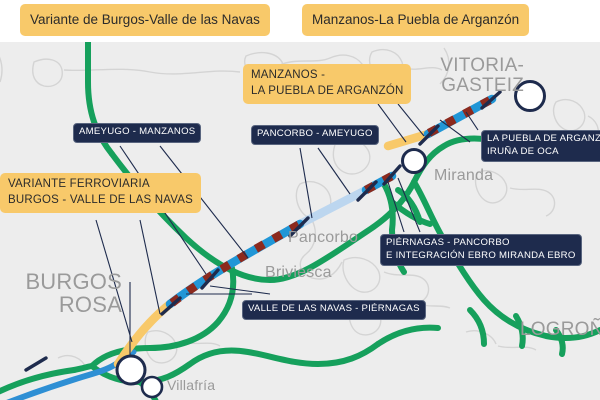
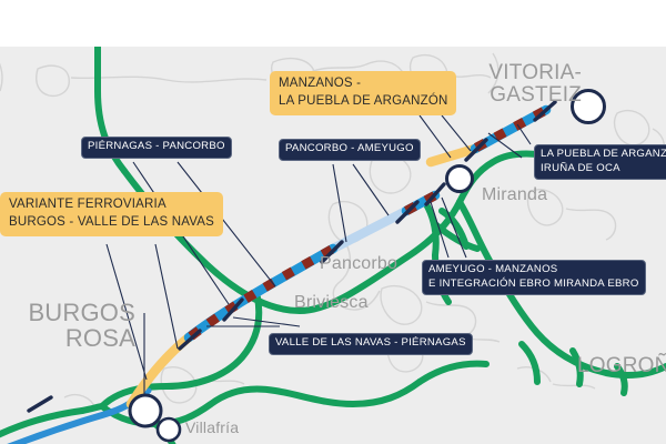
- Variante de Burgos-Valle de las Navas
- Manzanos-La Puebla de Arganzón
  VITORIA-
  GASTEIZ
  Miranda
  Pancorbo
  Briviesca
  BURGOS
  ROSA
  Villafría
  LOGROÑ
  MANZANOS -
  LA PUEBLA DE ARGANZÓN
  VARIANTE FERROVIARIA
  BURGOS - VALLE DE LAS NAVAS
- AMEYUGO - MANZANOS
+ PIÉRNAGAS - PANCORBO
  PANCORBO - AMEYUGO
  LA PUEBLA DE ARGANZ
  IRUÑA DE OCA
- PIÉRNAGAS - PANCORBO
+ AMEYUGO - MANZANOS
  E INTEGRACIÓN EBRO MIRANDA EBRO
  VALLE DE LAS NAVAS - PIÉRNAGAS
